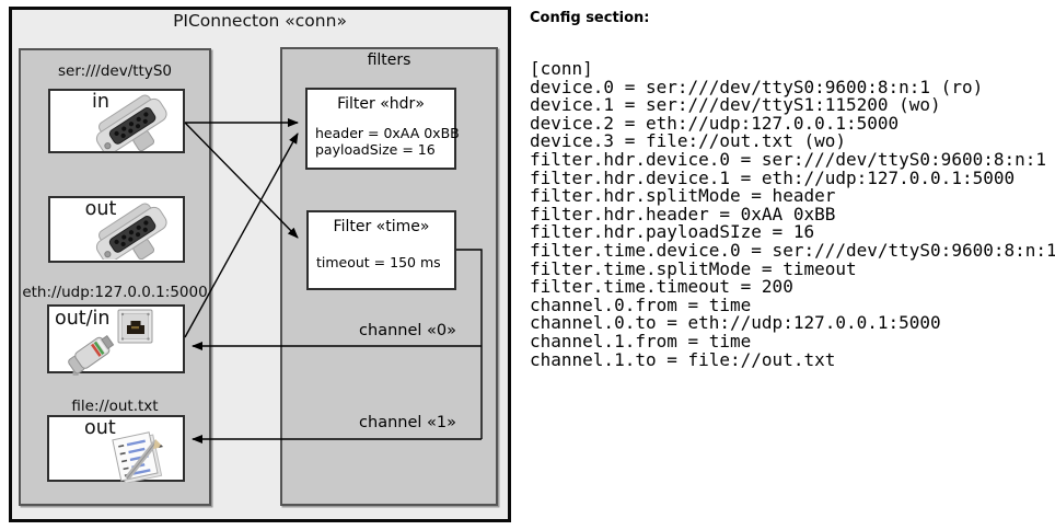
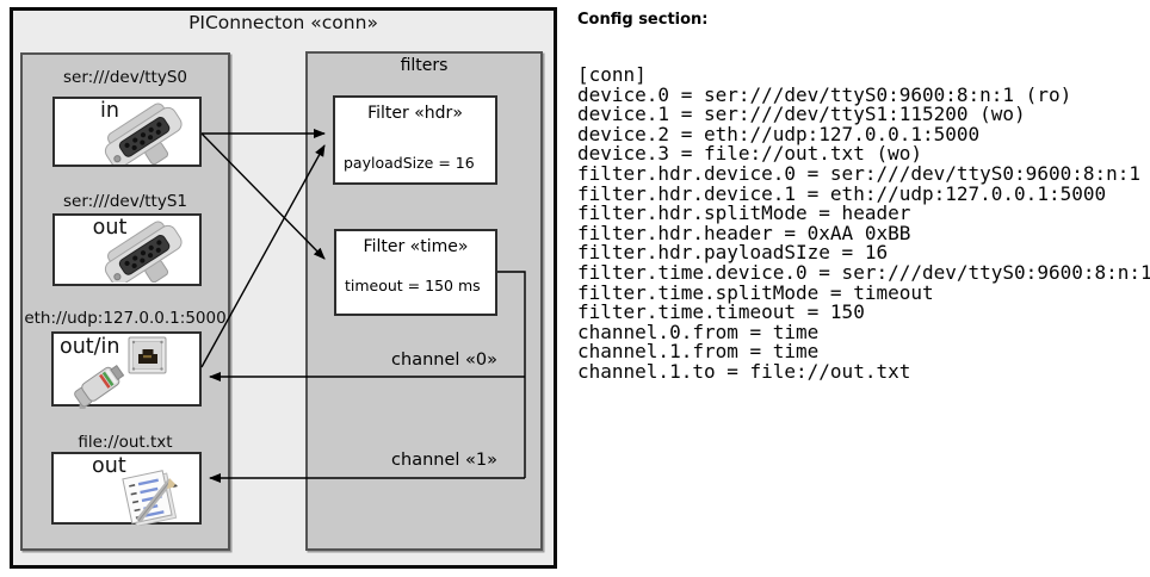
  PIConnecton «conn»
  filters
  ser:///dev/ttyS0
  in
+ ser:///dev/ttyS1
  out
  eth://udp:127.0.0.1:5000
  out/in
  file://out.txt
  out
  Filter «hdr»
- header = 0xAA 0xBB
  payloadSize = 16
  Filter «time»
  timeout = 150 ms
  channel «0»
  channel «1»
  Config section:
  [conn]
  device.0 = ser:///dev/ttyS0:9600:8:n:1 (ro)
  device.1 = ser:///dev/ttyS1:115200 (wo)
  device.2 = eth://udp:127.0.0.1:5000
  device.3 = file://out.txt (wo)
  filter.hdr.device.0 = ser:///dev/ttyS0:9600:8:n:1
  filter.hdr.device.1 = eth://udp:127.0.0.1:5000
  filter.hdr.splitMode = header
  filter.hdr.header = 0xAA 0xBB
  filter.hdr.payloadSIze = 16
  filter.time.device.0 = ser:///dev/ttyS0:9600:8:n:1
  filter.time.splitMode = timeout
- filter.time.timeout = 200
+ filter.time.timeout = 150
  channel.0.from = time
- channel.0.to = eth://udp:127.0.0.1:5000
  channel.1.from = time
  channel.1.to = file://out.txt
